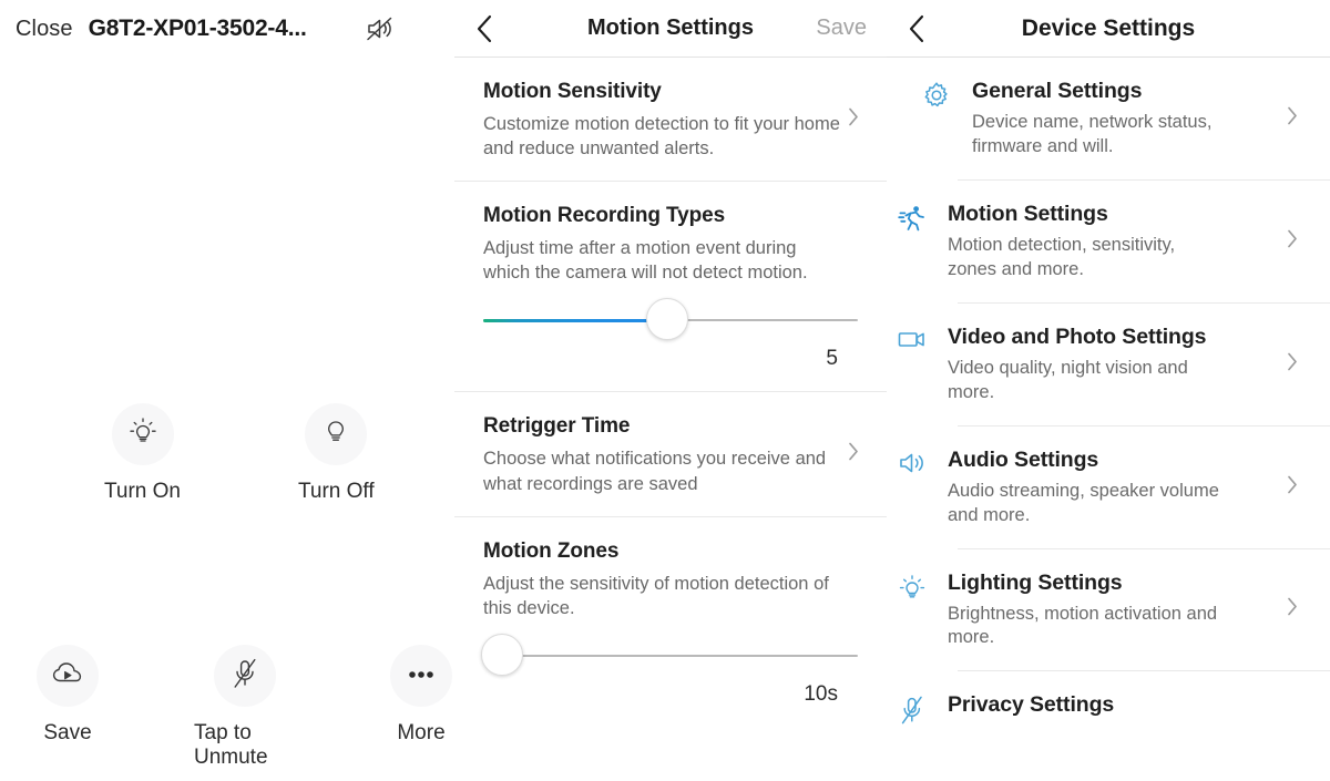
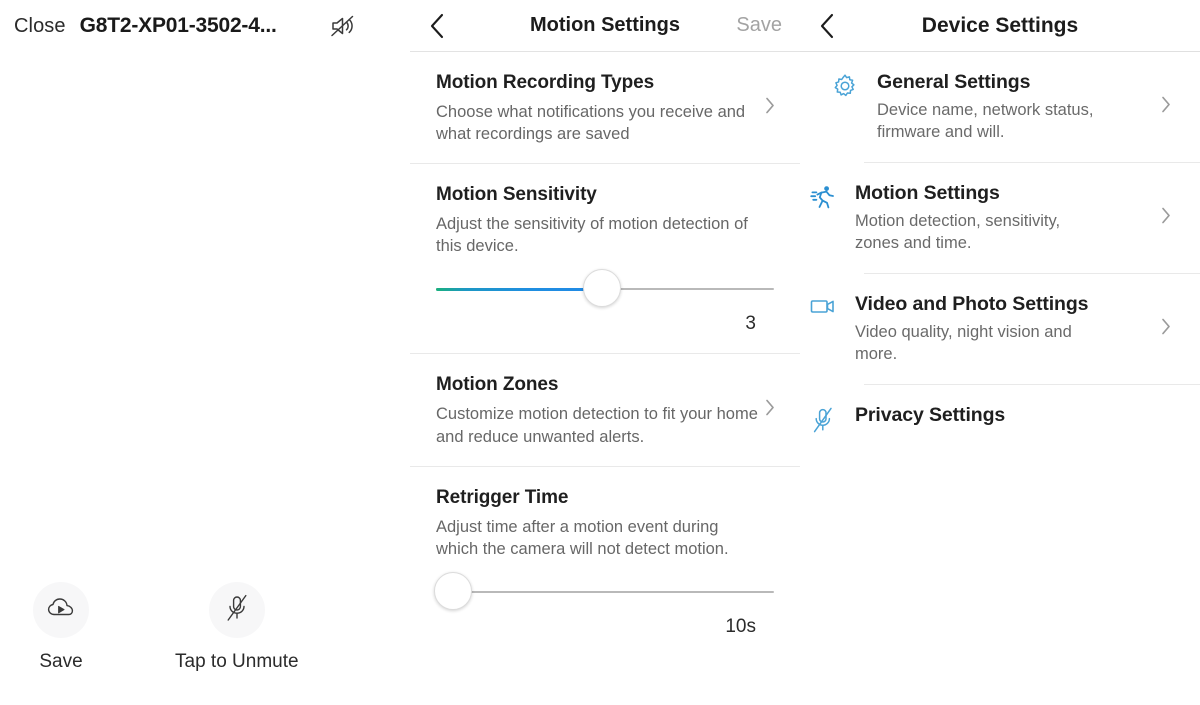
  Close
  G8T2-XP01-3502-4...
- Turn On
- Turn Off
  Save
  Tap to Unmute
- More
  Motion Settings
  Save
- Motion Sensitivity
+ Motion Recording Types
- Customize motion detection to fit your home and reduce unwanted alerts.
+ Choose what notifications you receive and what recordings are saved
- Motion Recording Types
+ Motion Sensitivity
- Adjust time after a motion event during which the camera will not detect motion.
+ Adjust the sensitivity of motion detection of this device.
- 5
+ 3
- Retrigger Time
+ Motion Zones
- Choose what notifications you receive and what recordings are saved
+ Customize motion detection to fit your home and reduce unwanted alerts.
- Motion Zones
+ Retrigger Time
- Adjust the sensitivity of motion detection of this device.
+ Adjust time after a motion event during which the camera will not detect motion.
  10s
  Device Settings
  General Settings
  Device name, network status, firmware and will.
  Motion Settings
- Motion detection, sensitivity, zones and more.
+ Motion detection, sensitivity, zones and time.
  Video and Photo Settings
  Video quality, night vision and more.
- Audio Settings
- Audio streaming, speaker volume and more.
- Lighting Settings
- Brightness, motion activation and more.
  Privacy Settings
